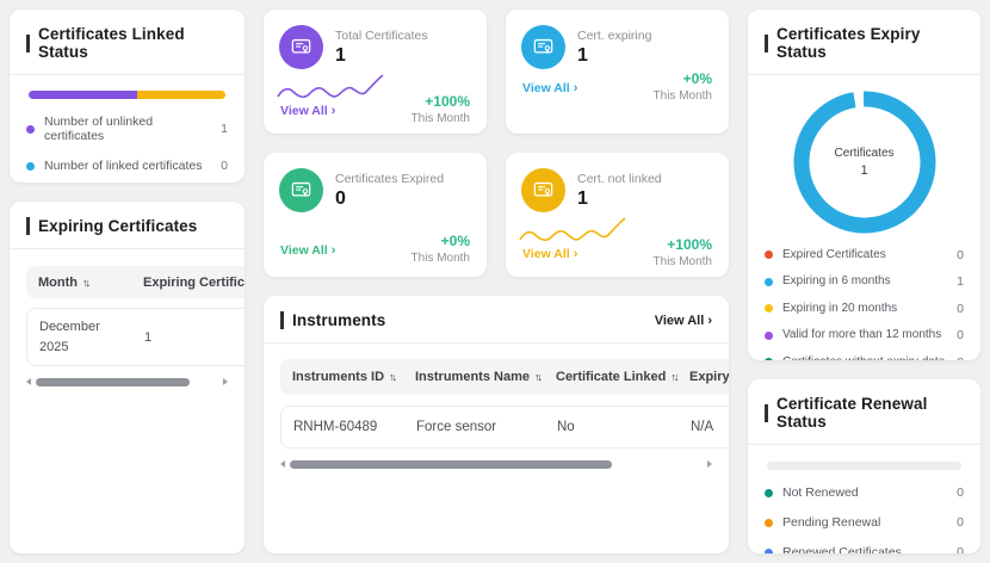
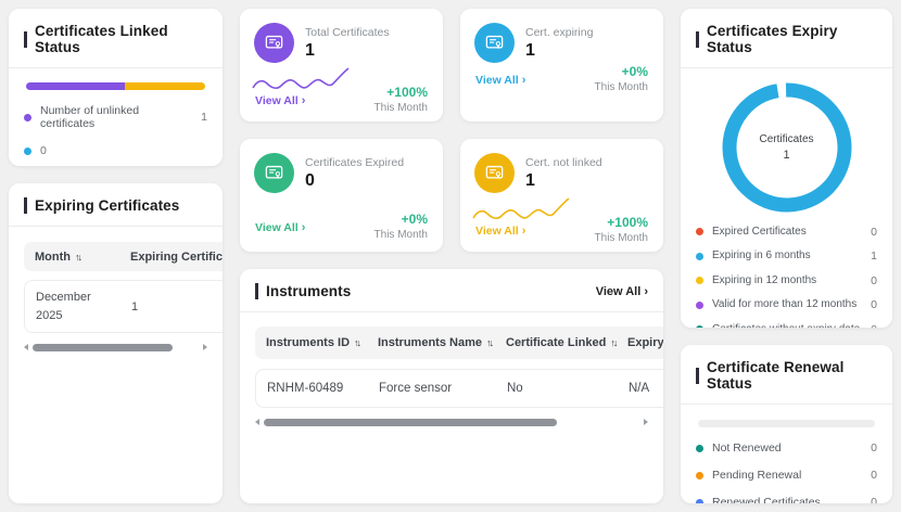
  Certificates Linked Status
  Number of unlinked certificates
  1
- Number of linked certificates
  0
  Expiring Certificates
  Month ↑↓
  Expiring Certific
  December
  2025
  1
  Total Certificates
  1
  View All ›
  +100%
  This Month
  Cert. expiring
  1
  View All ›
  +0%
  This Month
  Certificates Expired
  0
  View All ›
  +0%
  This Month
  Cert. not linked
  1
  View All ›
  +100%
  This Month
  Instruments
  View All ›
  Instruments ID ↑↓
  Instruments Name ↑↓
  Certificate Linked ↑↓
  RNHM-60489
  Force sensor
  No
  N/A
  Certificates Expiry Status
  Certificates
  1
  Expired Certificates
  0
  Expiring in 6 months
  1
- Expiring in 20 months
+ Expiring in 12 months
  0
  Valid for more than 12 months
  0
  Certificate Renewal Status
  Not Renewed
  0
  Pending Renewal
  0
  Renewed Certificates
  0
